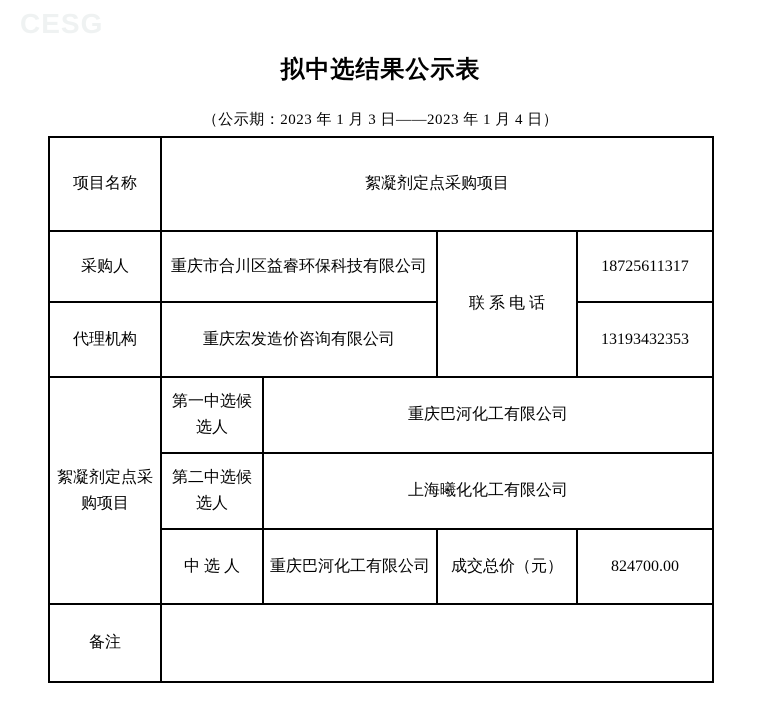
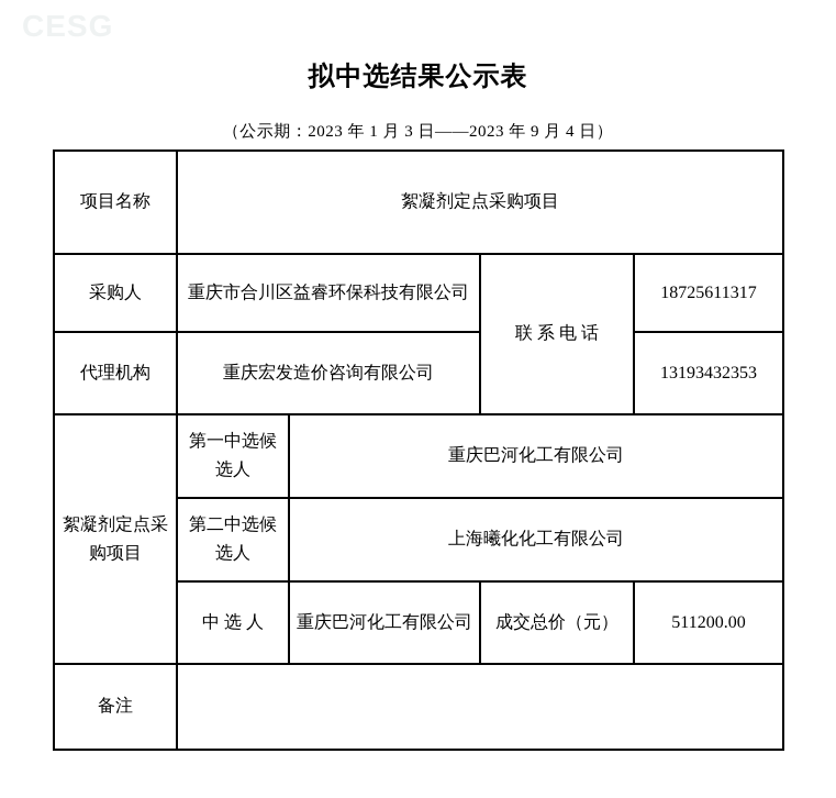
  拟中选结果公示表
- （公示期：2023 年 1 月 3 日——2023 年 1 月 4 日）
+ （公示期：2023 年 1 月 3 日——2023 年 9 月 4 日）
  项目名称	絮凝剂定点采购项目
  采购人	重庆市合川区益睿环保科技有限公司	联 系 电 话	18725611317
  代理机构	重庆宏发造价咨询有限公司	13193432353
  絮凝剂定点采 购项目	第一中选候 选人	重庆巴河化工有限公司
  第二中选候 选人	上海曦化化工有限公司
- 中 选 人	重庆巴河化工有限公司	成交总价（元）	824700.00
+ 中 选 人	重庆巴河化工有限公司	成交总价（元）	511200.00
  备注
